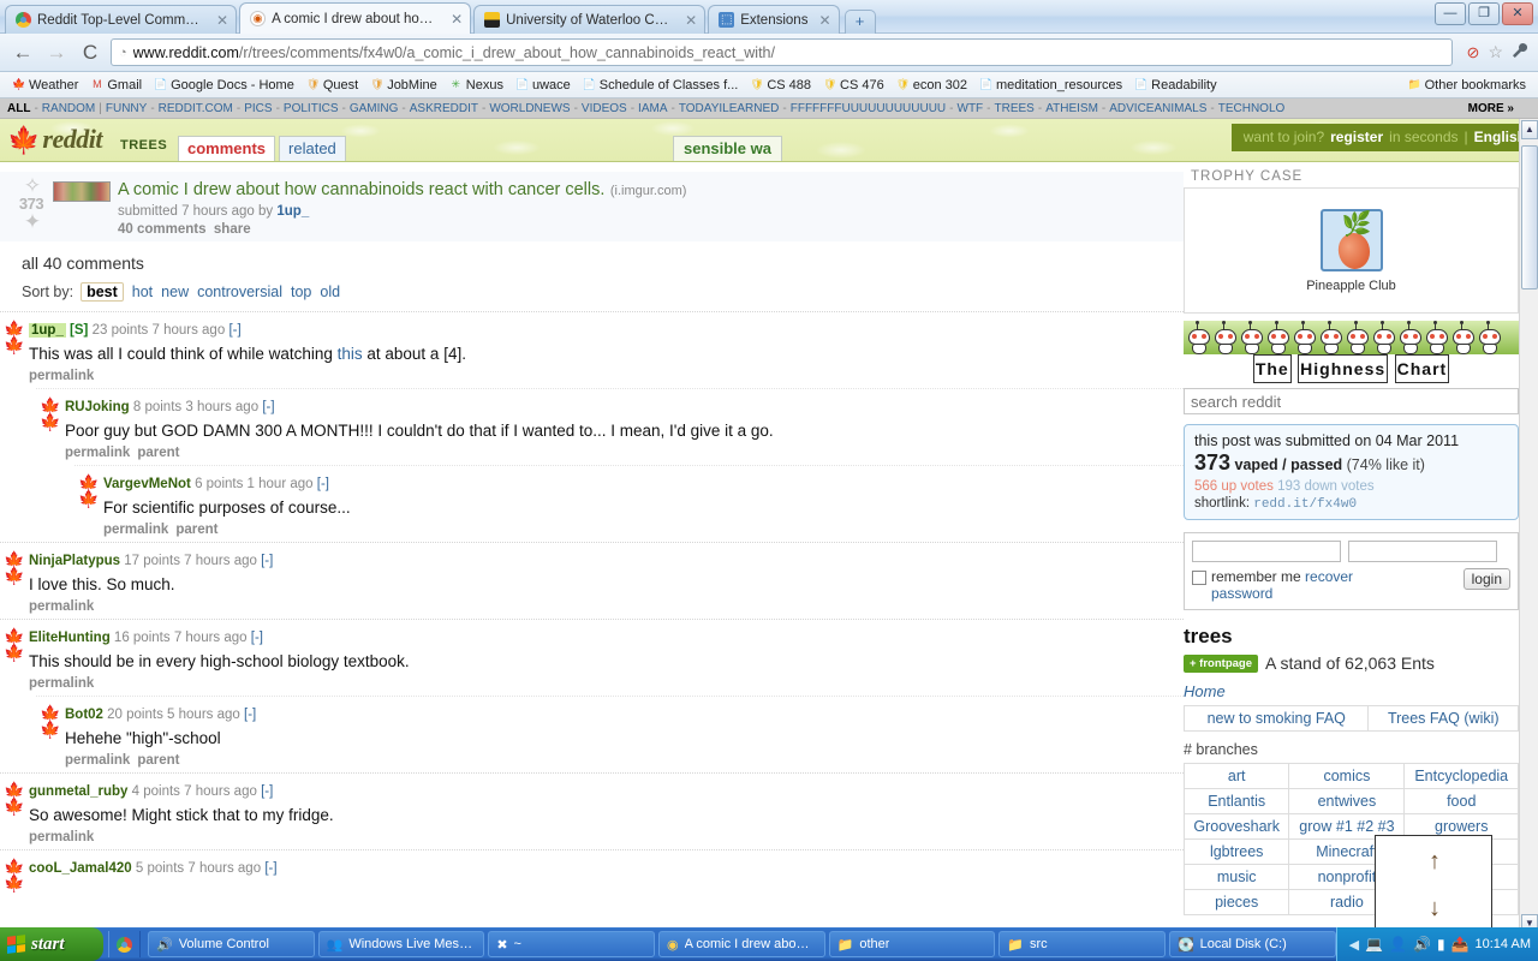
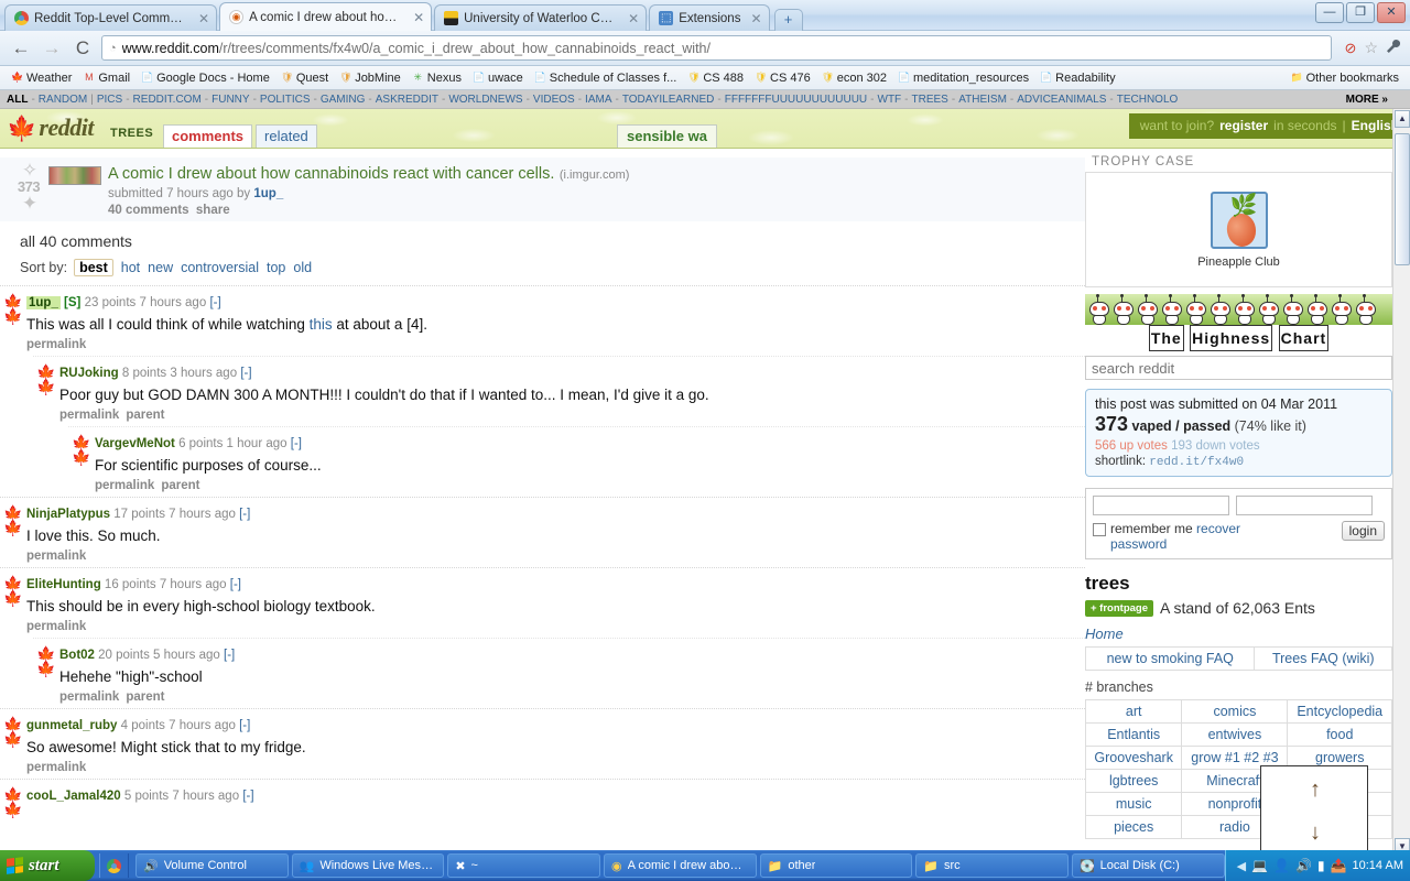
  Reddit Top-Level Comment
  ✕
  A comic I drew about how ..
  ✕
  University of Waterloo CS4.
  ✕
  Extensions
  ✕
  +
  —
  ❐
  ✕
  ←
  →
  C
  ◔
  www.reddit.com/r/trees/comments/fx4w0/a_comic_i_drew_about_how_cannabinoids_react_with/
  ⊘
  ☆
  🍁
  Weather
  M
  Gmail
  📄
  Google Docs - Home
  🛡
  Quest
  🛡
  JobMine
  ✳
  Nexus
  📄
  uwace
  📄
  Schedule of Classes f...
  🛡
  CS 488
  🛡
  CS 476
  🛡
  econ 302
  📄
  meditation_resources
  📄
  Readability
  📁
  Other bookmarks
  ALL
  -
  RANDOM
  |
- FUNNY
+ PICS
  -
  REDDIT.COM
  -
- PICS
+ FUNNY
  -
  POLITICS
  -
  GAMING
  -
  ASKREDDIT
  -
  WORLDNEWS
  -
  VIDEOS
  -
  IAMA
  -
  TODAYILEARNED
  -
  FFFFFFFUUUUUUUUUUUU
  -
  WTF
  -
  TREES
  -
  ATHEISM
  -
  ADVICEANIMALS
  -
  TECHNOLO
  MORE »
  🍁
  reddit
  TREES
  comments
  related
  sensible wa
  want to join?
  register
  in seconds
  |
  Englis
  ✧
  373
  ✦
  A comic I drew about how cannabinoids react with cancer cells. (i.imgur.com)
  submitted 7 hours ago by 1up_
  40 comments share
  all 40 comments
  Sort by:
  best
  hot
  new
  controversial
  top
  old
  🍁
  🍁
  1up_ [S] 23 points 7 hours ago [-]
  This was all I could think of while watching this at about a [4].
  permalink
  🍁
  🍁
  RUJoking 8 points 3 hours ago [-]
  Poor guy but GOD DAMN 300 A MONTH!!! I couldn't do that if I wanted to... I mean, I'd give it a go.
  permalink parent
  🍁
  🍁
  VargevMeNot 6 points 1 hour ago [-]
  For scientific purposes of course...
  permalink parent
  🍁
  🍁
  NinjaPlatypus 17 points 7 hours ago [-]
  I love this. So much.
  permalink
  🍁
  🍁
  EliteHunting 16 points 7 hours ago [-]
  This should be in every high-school biology textbook.
  permalink
  🍁
  🍁
  Bot02 20 points 5 hours ago [-]
  Hehehe "high"-school
  permalink parent
  🍁
  🍁
  gunmetal_ruby 4 points 7 hours ago [-]
  So awesome! Might stick that to my fridge.
  permalink
  🍁
  🍁
  cooL_Jamal420 5 points 7 hours ago [-]
  TROPHY CASE
  🌿
  Pineapple Club
  The Highness Chart
  search reddit
  this post was submitted on 04 Mar 2011
  373 vaped / passed (74% like it)
  566 up votes 193 down votes
  shortlink: redd.it/fx4w0
  remember me recover password
  login
  trees
  + frontpage
  A stand of 62,063 Ents
  Home
  new to smoking FAQ	Trees FAQ (wiki)
  # branches
  art	comics	Entcyclopedia
  Entlantis	entwives	food
  Grooveshark	grow #1 #2 #3	growers
  lgbtrees	Minecraf
  music	nonprofi
  pieces	radio
  ↑
  ↓
  ▲
  ▼
  start
  🔊
  Volume Control
  👥
  Windows Live Messe
  ✖
  ~
  ◉
  A comic I drew about ..
  📁
  other
  📁
  src
  💽
  Local Disk (C:)
  ◀
  💻
  🔊
  ▮
  📤
  10:14 AM
